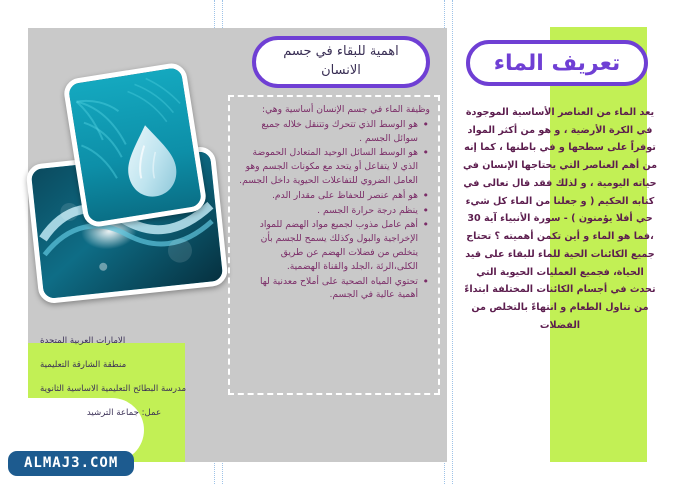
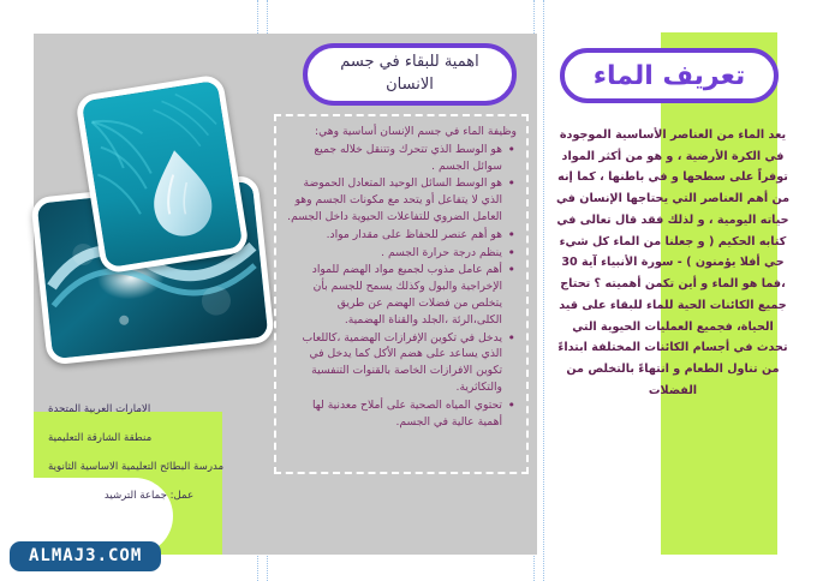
  الامارات العربية المتحدة
  منطقة الشارقة التعليمية
  مدرسة البطائح التعليمية الاساسية الثانوية
  عمل: جماعة الترشيد
  اهمية للبقاء في جسم الانسان
  وظيفة الماء في جسم الإنسان أساسية وهي:
  هو الوسط الذي تتحرك وتتنقل خلاله جميع سوائل الجسم .
  هو الوسط السائل الوحيد المتعادل الحموضة الذي لا يتفاعل أو يتحد مع مكونات الجسم وهو العامل الضروي للتفاعلات الحيوية داخل الجسم.
- هو أهم عنصر للحفاظ على مقدار الدم.
+ هو أهم عنصر للحفاظ على مقدار مواد.
  ينظم درجة حرارة الجسم .
  أهم عامل مذوب لجميع مواد الهضم للمواد الإخراجية والبول وكذلك يسمح للجسم بأن يتخلص من فضلات الهضم عن طريق الكلى،الرئة ،الجلد والقناة الهضمية.
+ يدخل في تكوين الإفرازات الهضمية ،كاللعاب الذي يساعد على هضم الأكل كما يدخل في تكوين الافرازات الخاصة بالقنوات التنفسية والتكاثرية.
  تحتوي المياه الصحية على أملاح معدنية لها أهمية عالية في الجسم.
  تعريف الماء
  يعد الماء من العناصر الأساسية الموجودة في الكرة الأرضية ، و هو من أكثر المواد توفراً على سطحها و في باطنها ، كما إنه من أهم العناصر التي يحتاجها الإنسان في حياته اليومية ، و لذلك فقد قال تعالى في كتابه الحكيم ( و جعلنا من الماء كل شيء حي أفلا يؤمنون ) - سورة الأنبياء آية 30 ،فما هو الماء و أين تكمن أهميته ؟ تحتاج جميع الكائنات الحية للماء للبقاء على قيد الحياة، فجميع العمليات الحيوية التي تحدث في أجسام الكائنات المختلفة ابتداءً من تناول الطعام و انتهاءً بالتخلص من الفضلات
  ALMAJ3.COM
